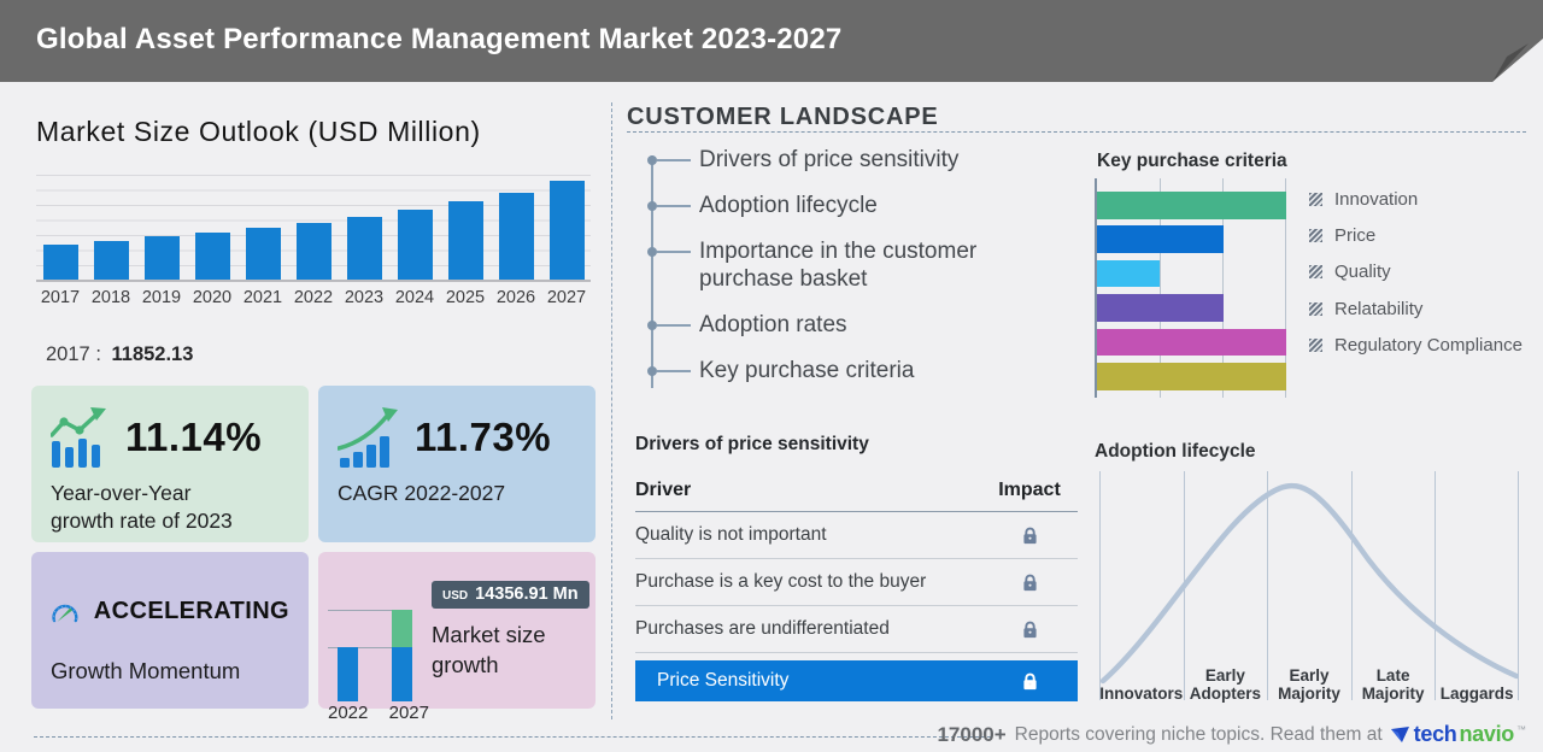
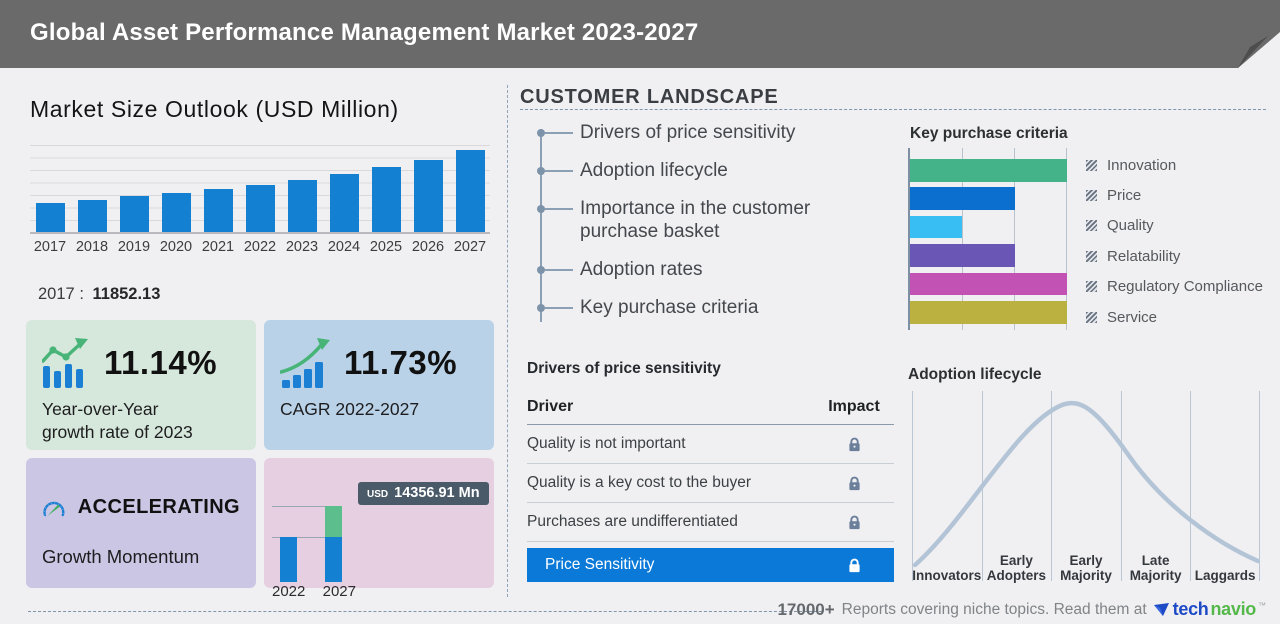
  Global Asset Performance Management Market 2023-2027
  Market Size Outlook (USD Million)
  2017
  2018
  2019
  2020
  2021
  2022
  2023
  2024
  2025
  2026
  2027
  2017 : 11852.13
  11.14%
  Year-over-Year
  growth rate of 2023
  11.73%
  CAGR 2022-2027
  ACCELERATING
  Growth Momentum
  2022
  2027
  USD
  14356.91 Mn
- Market size
- growth
  CUSTOMER LANDSCAPE
  Drivers of price sensitivity
  Adoption lifecycle
  Importance in the customer purchase basket
  Adoption rates
  Key purchase criteria
  Key purchase criteria
  Innovation
  Price
  Quality
  Relatability
  Regulatory Compliance
+ Service
  Drivers of price sensitivity
  Driver
  Impact
  Quality is not important
- Purchase is a key cost to the buyer
+ Quality is a key cost to the buyer
  Purchases are undifferentiated
  Price Sensitivity
  Adoption lifecycle
  Innovators
  Early
  Adopters
  Early
  Majority
  Late
  Majority
  Laggards
  17000+
  Reports covering niche topics. Read them at
  tech
  navio
  ™
